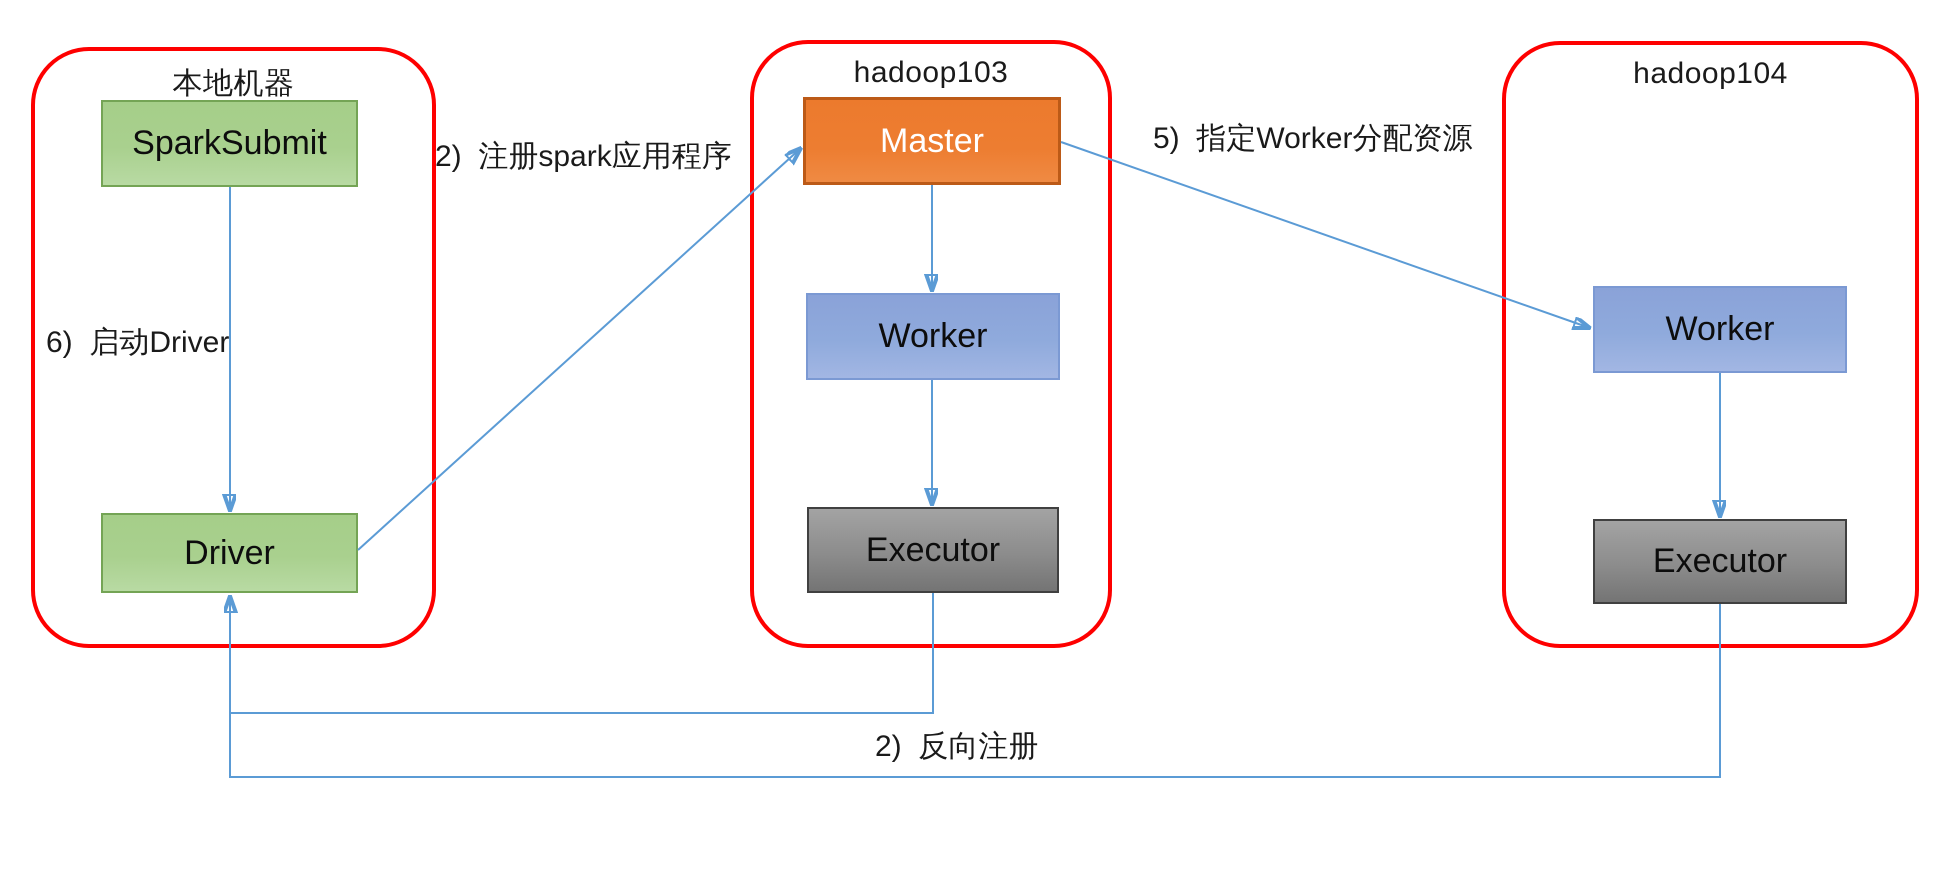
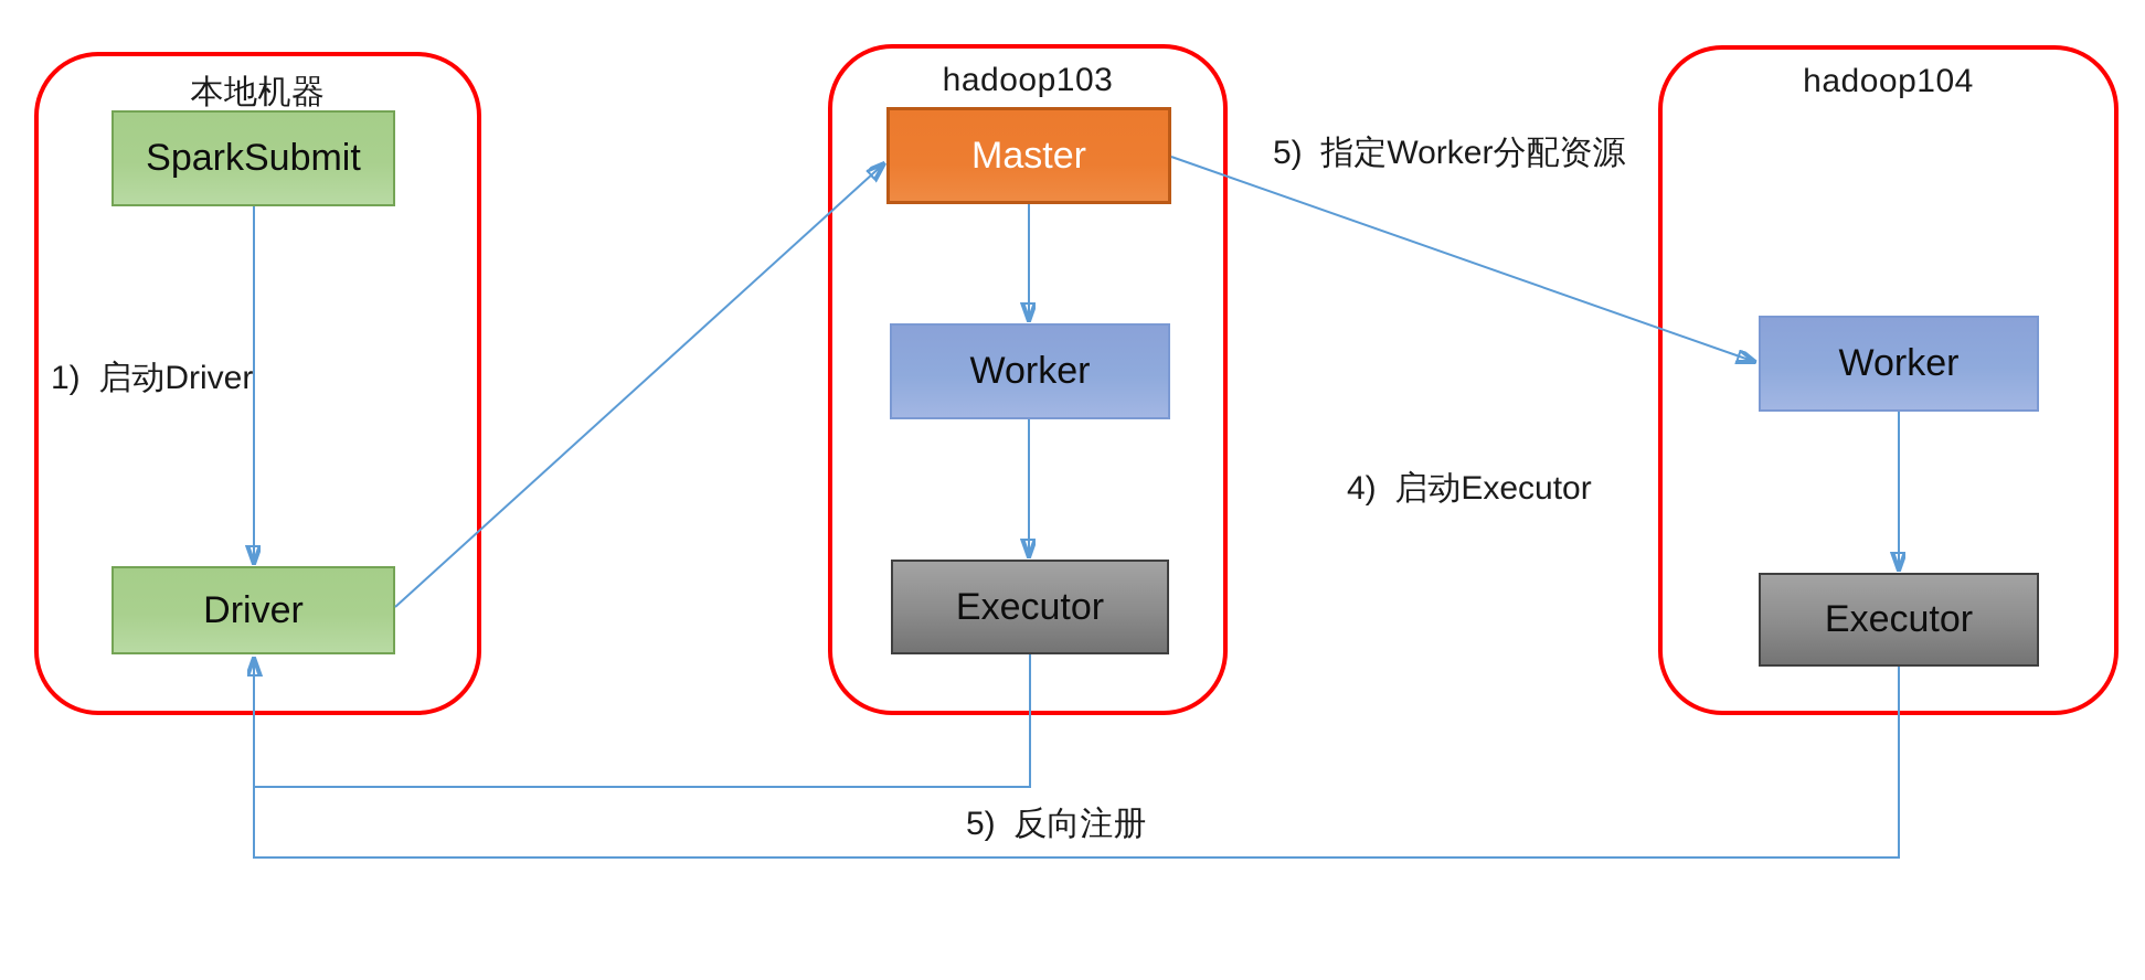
  本地机器
  hadoop103
  hadoop104
  SparkSubmit
  Driver
  Master
  Worker
  Executor
  Worker
  Executor
- 6) 启动Driver
+ 1) 启动Driver
- 2) 注册spark应用程序
  5) 指定Worker分配资源
+ 4) 启动Executor
- 2) 反向注册
+ 5) 反向注册
